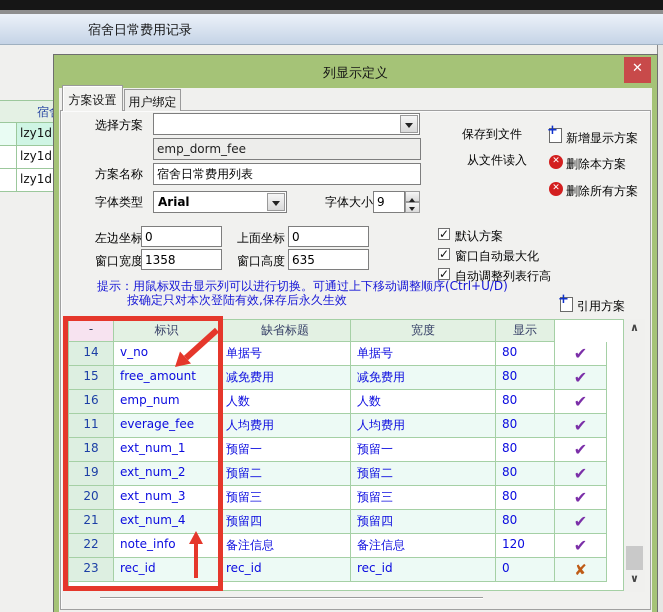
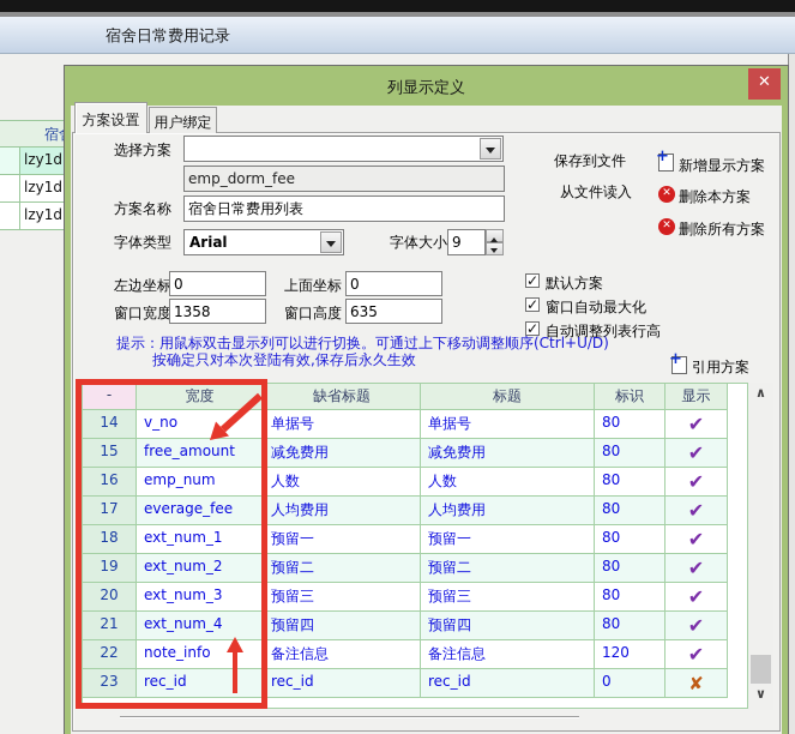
  宿舍日常费用记录
  lzy1d
  lzy1d
  lzy1d
  列显示定义
  方案设置
  用户绑定
  选择方案
  emp_dorm_fee
  方案名称
  宿舍日常费用列表
  字体类型
  Arial
  字体大小
  9
  左边坐标
  0
  上面坐标
  0
  窗口宽度
  1358
  窗口高度
  635
  保存到文件
  从文件读入
  新增显示方案
  删除本方案
  删除所有方案
  默认方案
  窗口自动最大化
  自动调整列表行高
  提示：用鼠标双击显示列可以进行切换。可通过上下移动调整顺序(Ctrl+U/D)
  按确定只对本次登陆有效,保存后永久生效
  引用方案
  -
- 标识
+ 宽度
  缺省标题
+ 标题
- 宽度
+ 标识
  显示
  14
  v_no
  单据号
  单据号
  80
  15
  free_amount
  减免费用
  减免费用
  80
  16
  emp_num
  人数
  人数
  80
- 11
+ 17
  everage_fee
  人均费用
  人均费用
  80
  18
  ext_num_1
  预留一
  预留一
  80
  19
  ext_num_2
  预留二
  预留二
  80
  20
  ext_num_3
  预留三
  预留三
  80
  21
  ext_num_4
  预留四
  预留四
  80
  22
  note_info
  备注信息
  备注信息
  120
  23
  rec_id
  rec_id
  rec_id
  0
